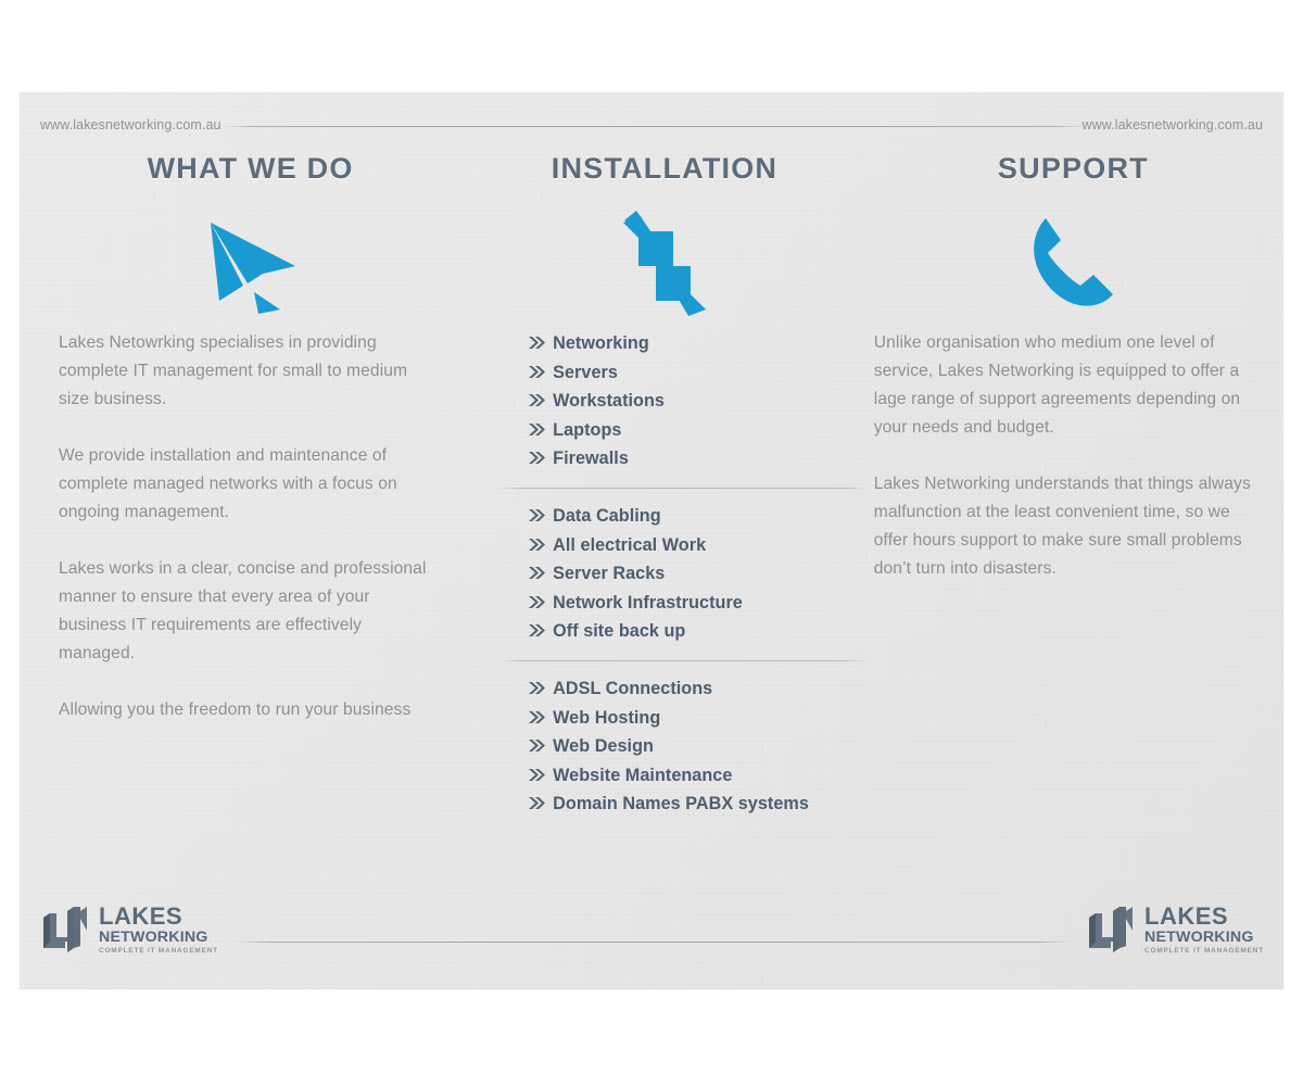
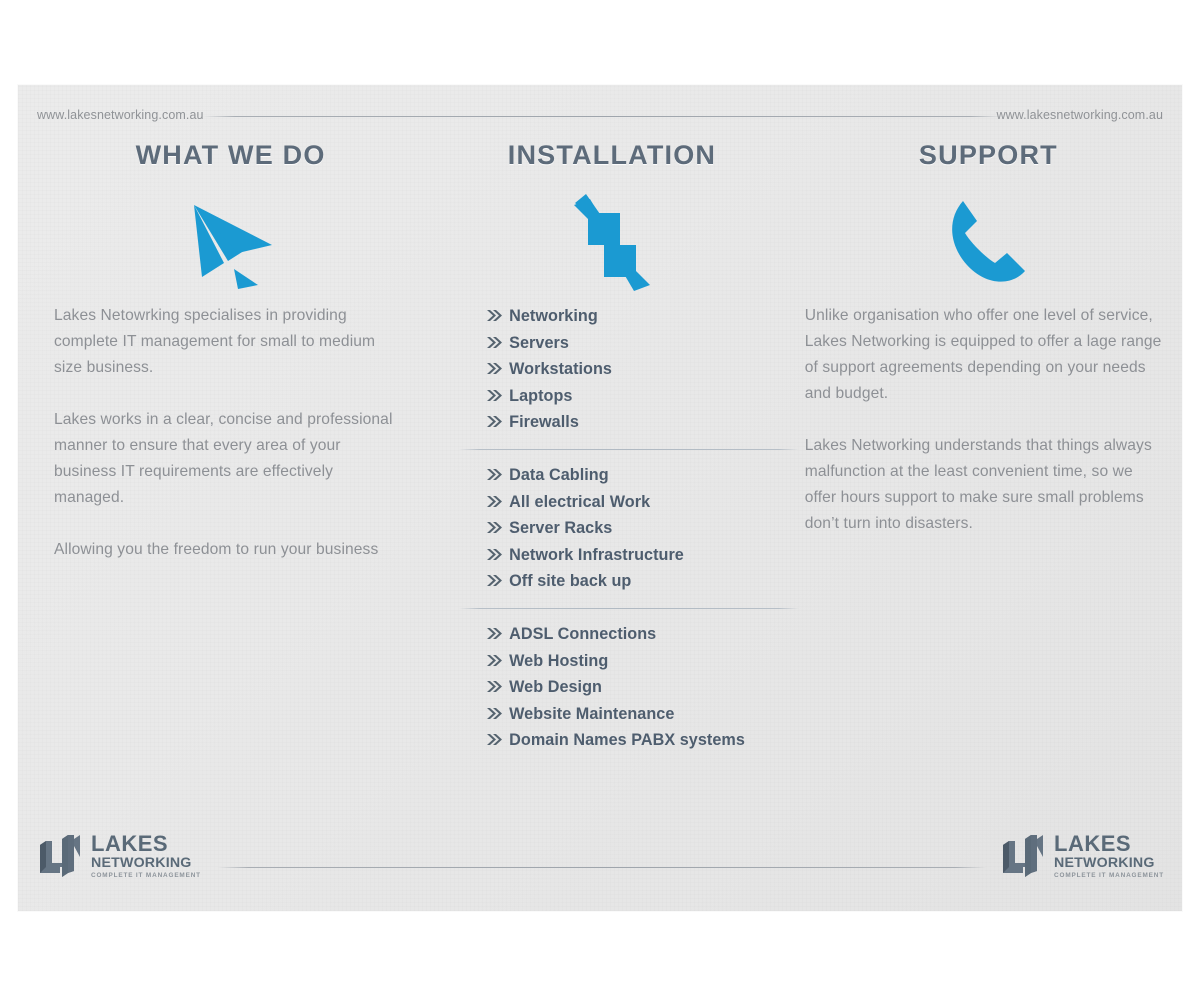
  www.lakesnetworking.com.au
  www.lakesnetworking.com.au
  WHAT WE DO
  Lakes Netowrking specialises in providing complete IT management for small to medium size business.
- We provide installation and maintenance of complete managed networks with a focus on ongoing management.
  Lakes works in a clear, concise and professional manner to ensure that every area of your business IT requirements are effectively managed.
  Allowing you the freedom to run your business
  INSTALLATION
  Networking
  Servers
  Workstations
  Laptops
  Firewalls
  Data Cabling
  All electrical Work
  Server Racks
  Network Infrastructure
  Off site back up
  ADSL Connections
  Web Hosting
  Web Design
  Website Maintenance
  Domain Names PABX systems
  SUPPORT
- Unlike organisation who medium one level of service, Lakes Networking is equipped to offer a lage range of support agreements depending on your needs and budget.
+ Unlike organisation who offer one level of service, Lakes Networking is equipped to offer a lage range of support agreements depending on your needs and budget.
  Lakes Networking understands that things always malfunction at the least convenient time, so we offer hours support to make sure small problems don’t turn into disasters.
  LAKES
  NETWORKING
  LAKES
  NETWORKING
